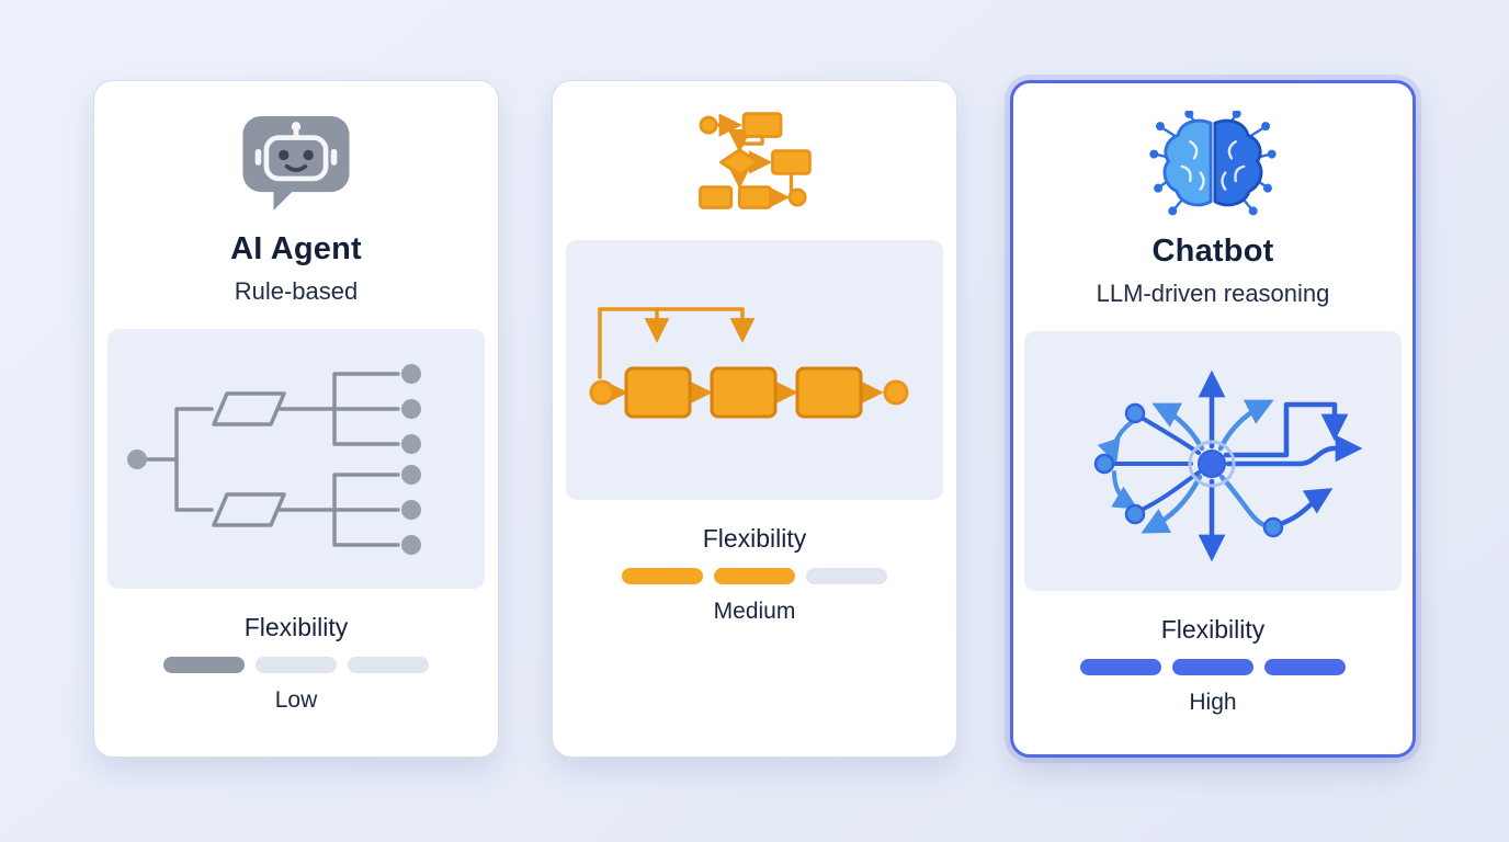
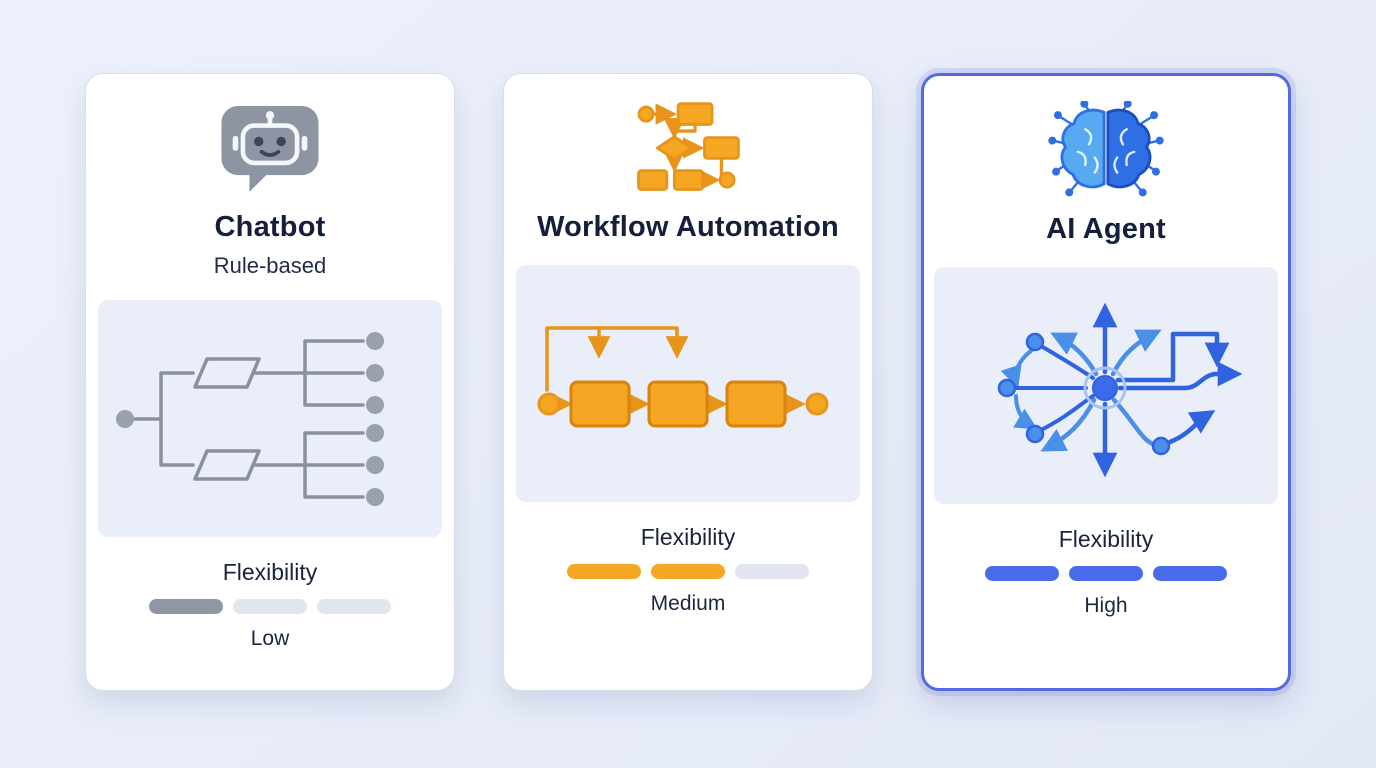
- AI Agent
+ Chatbot
  Rule-based
  Flexibility
  Low
+ Workflow Automation
  Flexibility
  Medium
- Chatbot
+ AI Agent
- LLM-driven reasoning
  Flexibility
  High
